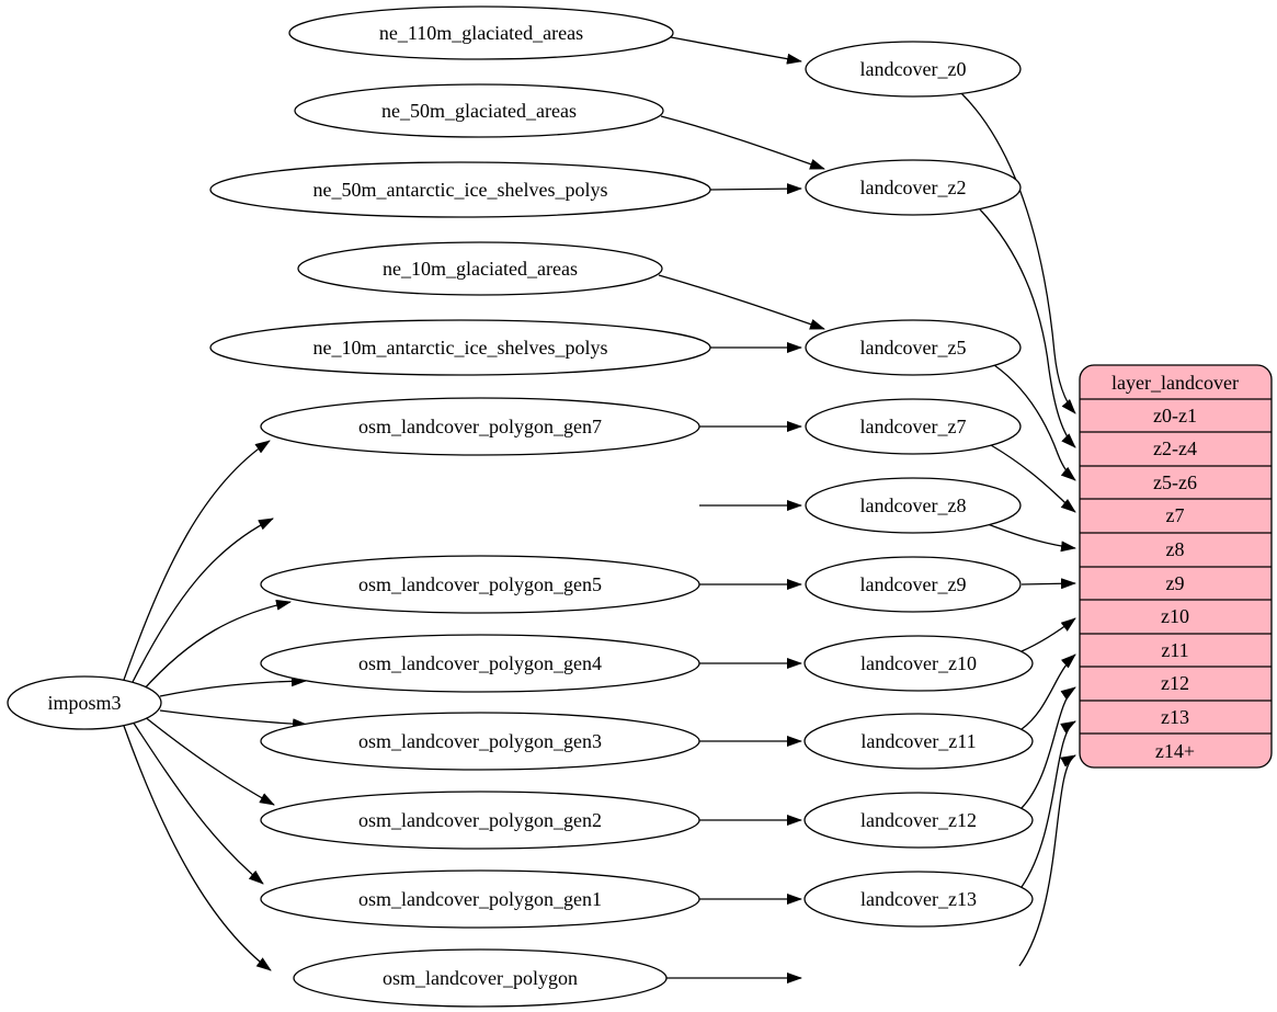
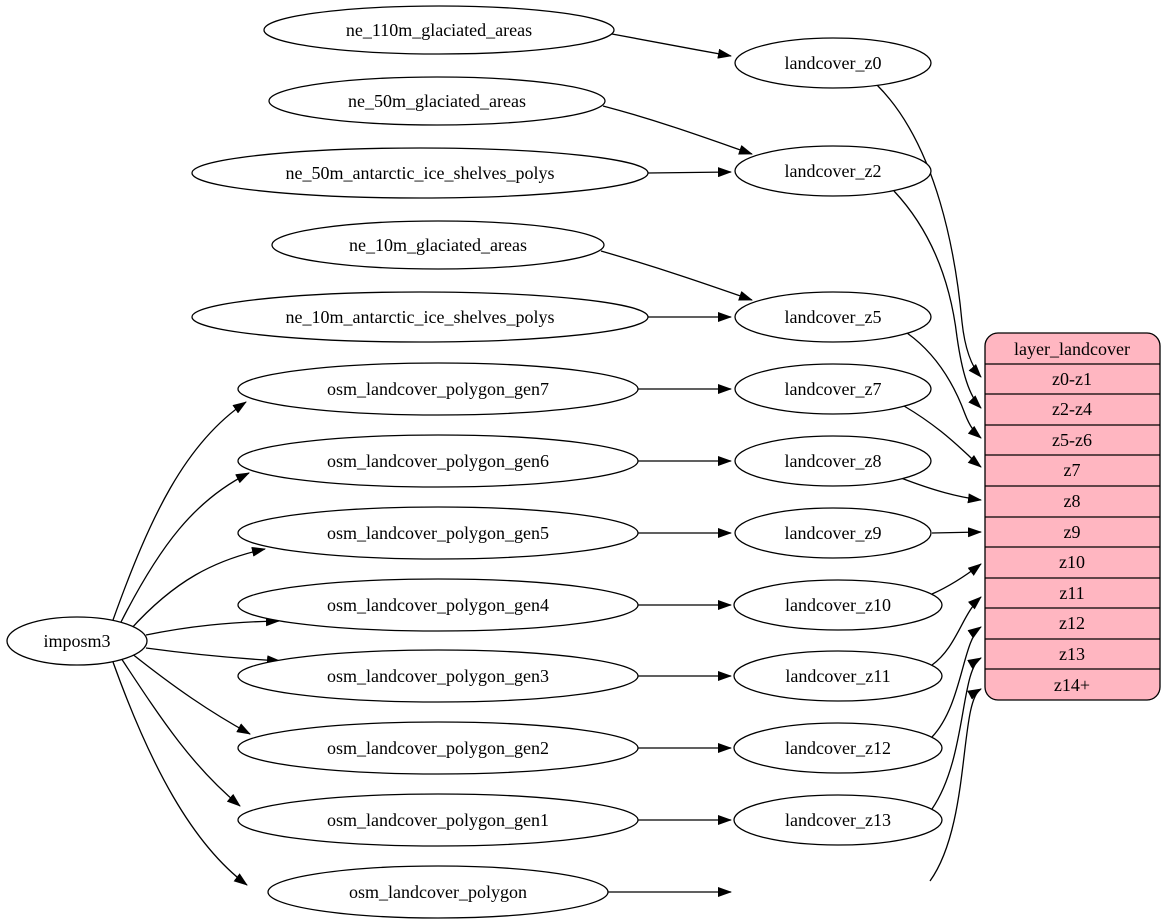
  imposm3
  ne_110m_glaciated_areas
  ne_50m_glaciated_areas
  ne_50m_antarctic_ice_shelves_polys
  ne_10m_glaciated_areas
  ne_10m_antarctic_ice_shelves_polys
  osm_landcover_polygon_gen7
+ osm_landcover_polygon_gen6
  osm_landcover_polygon_gen5
  osm_landcover_polygon_gen4
  osm_landcover_polygon_gen3
  osm_landcover_polygon_gen2
  osm_landcover_polygon_gen1
  osm_landcover_polygon
  landcover_z0
  landcover_z2
  landcover_z5
  landcover_z7
  landcover_z8
  landcover_z9
  landcover_z10
  landcover_z11
  landcover_z12
  landcover_z13
  layer_landcover
  z0-z1
  z2-z4
  z5-z6
  z7
  z8
  z9
  z10
  z11
  z12
  z13
  z14+
